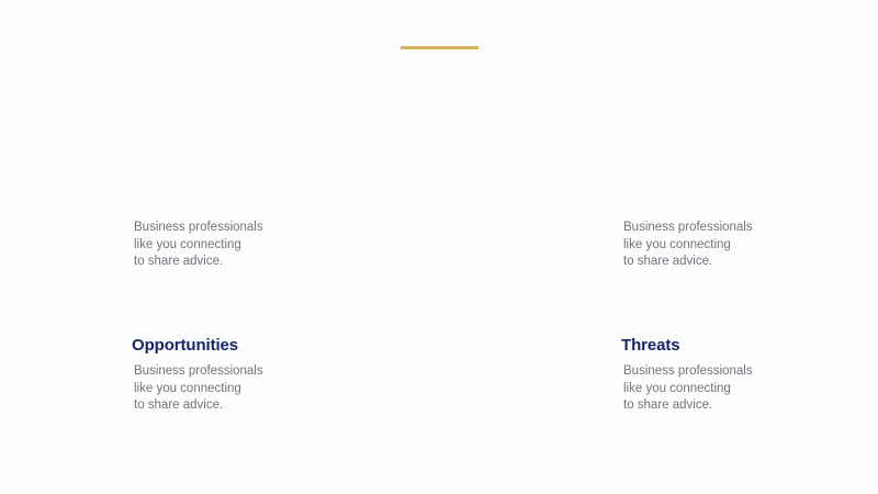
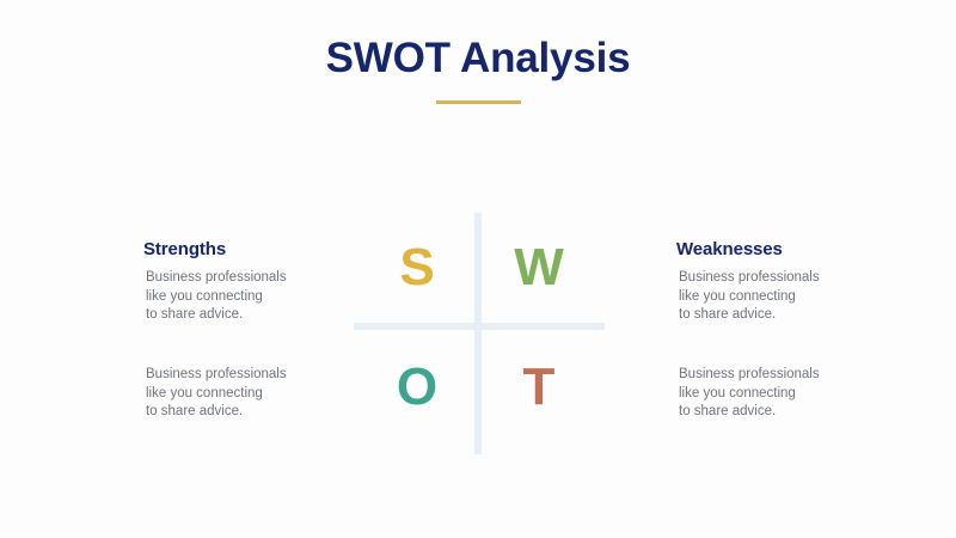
+ SWOT Analysis
+ Strengths
  Business professionals
  like you connecting
  to share advice.
+ Weaknesses
  Business professionals
  like you connecting
  to share advice.
- Opportunities
  Business professionals
  like you connecting
  to share advice.
- Threats
  Business professionals
  like you connecting
  to share advice.
+ S
+ W
+ O
+ T
